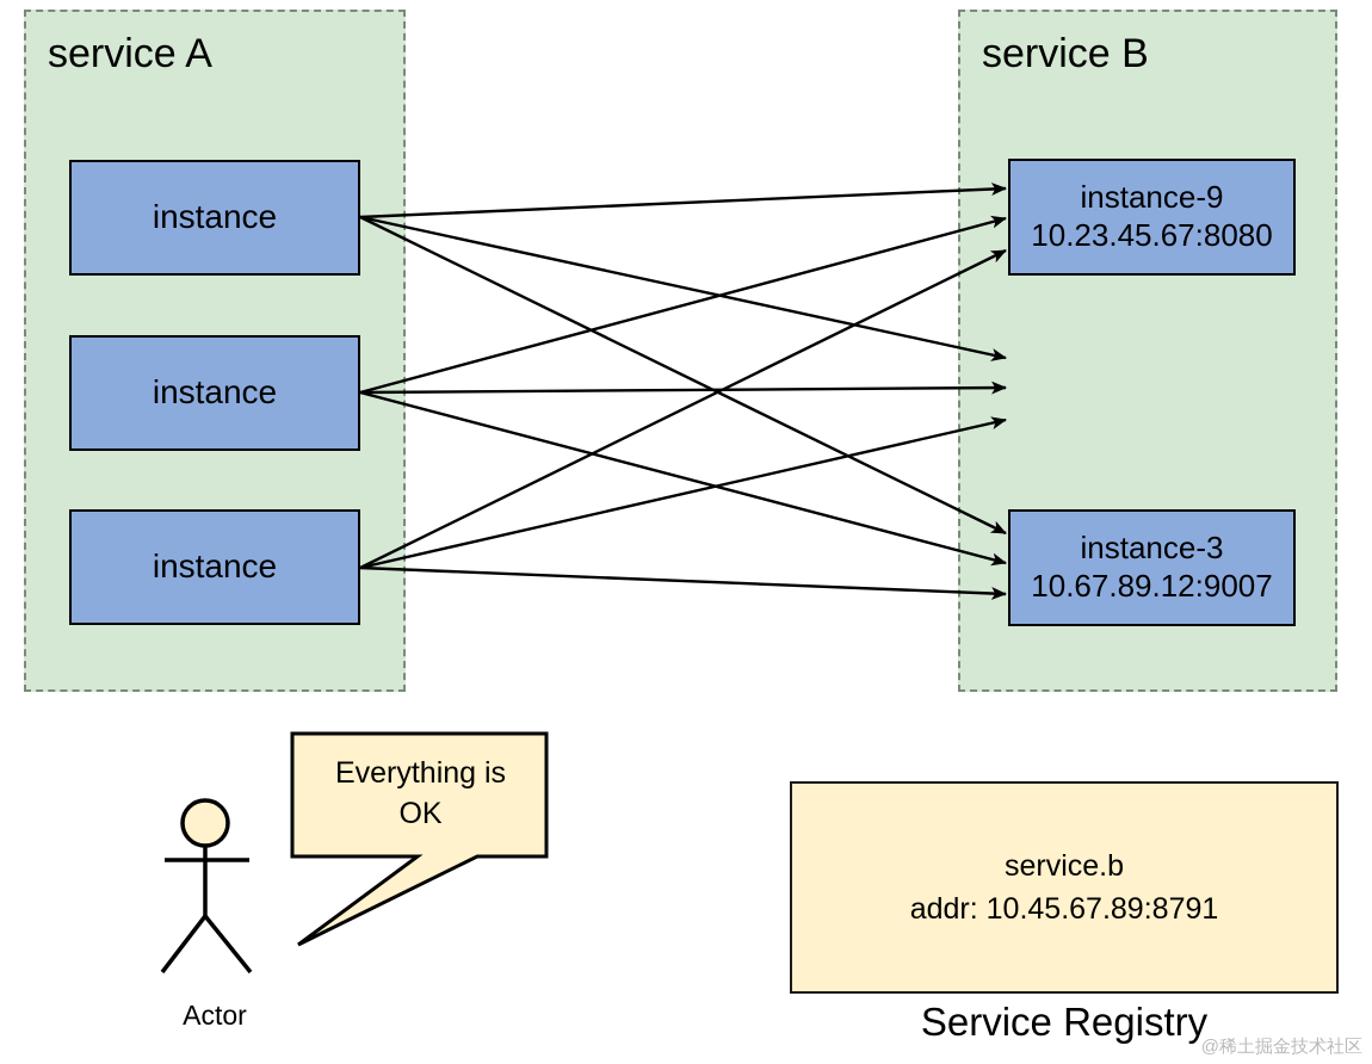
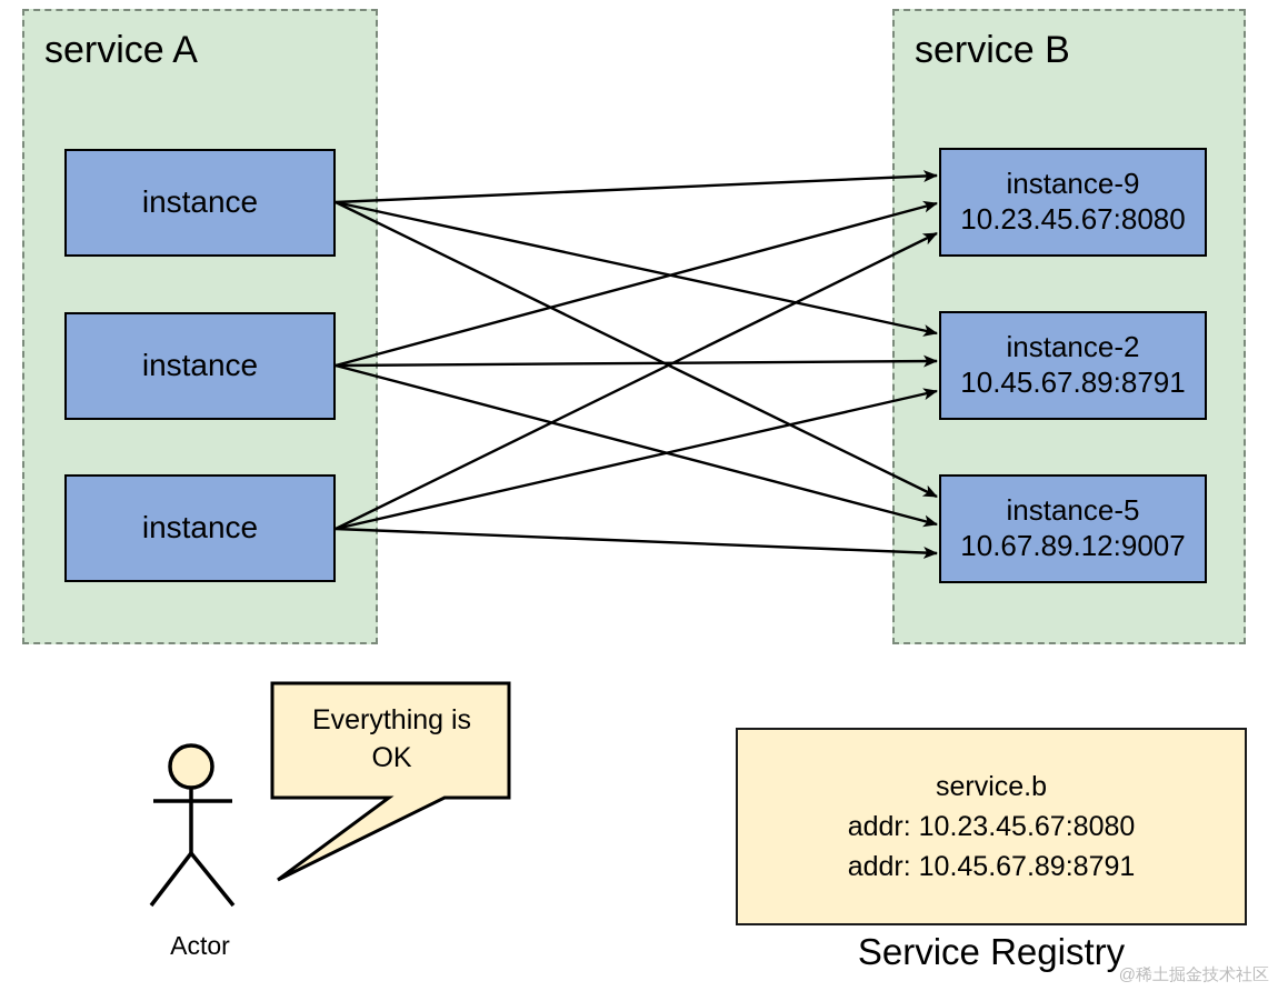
  service A
  instance
  instance
  instance
  service B
  instance-9
  10.23.45.67:8080
+ instance-2
+ 10.45.67.89:8791
- instance-3
+ instance-5
  10.67.89.12:9007
  Actor
  Everything is
  OK
  service.b
+ addr: 10.23.45.67:8080
  addr: 10.45.67.89:8791
  Service Registry
  @稀土掘金技术社区
